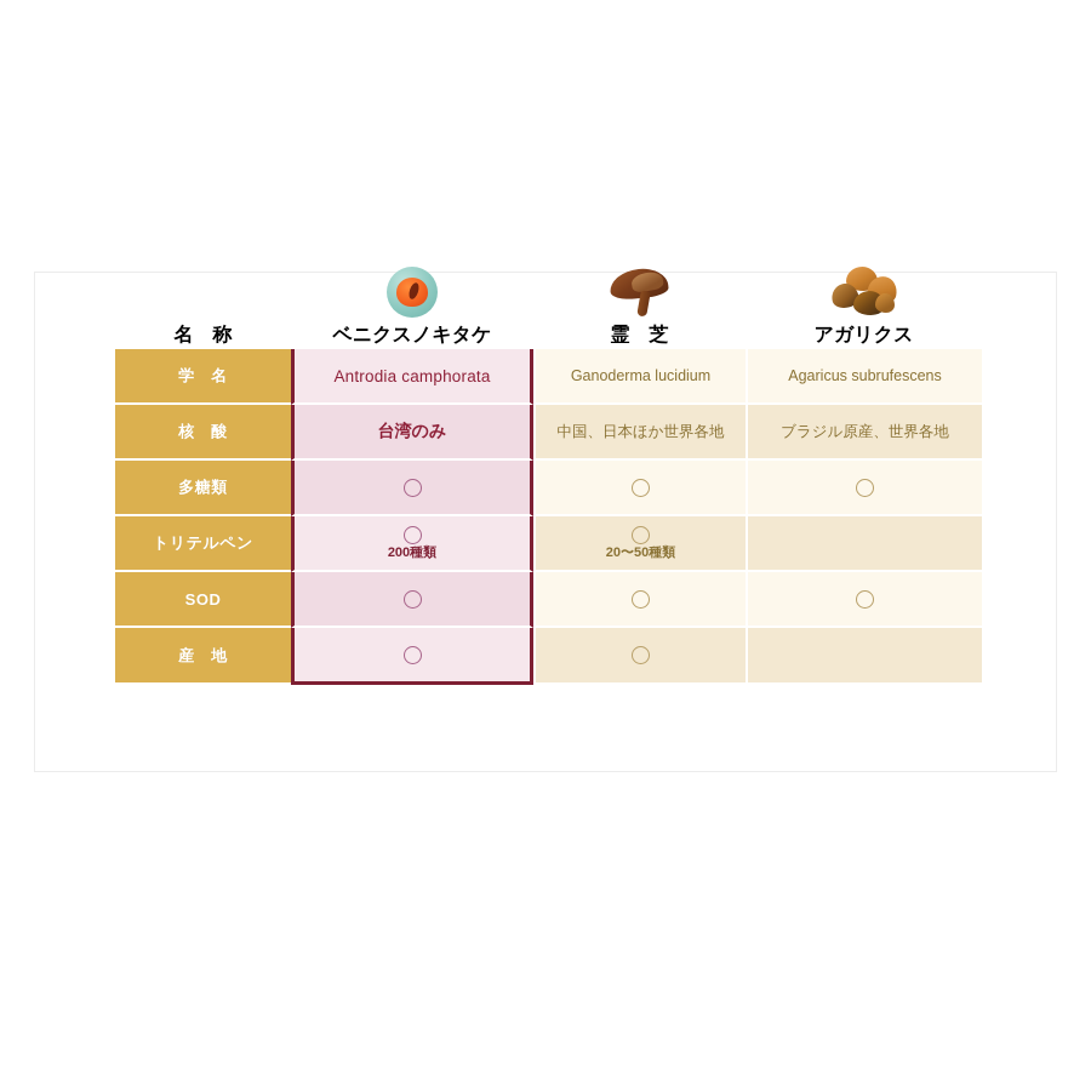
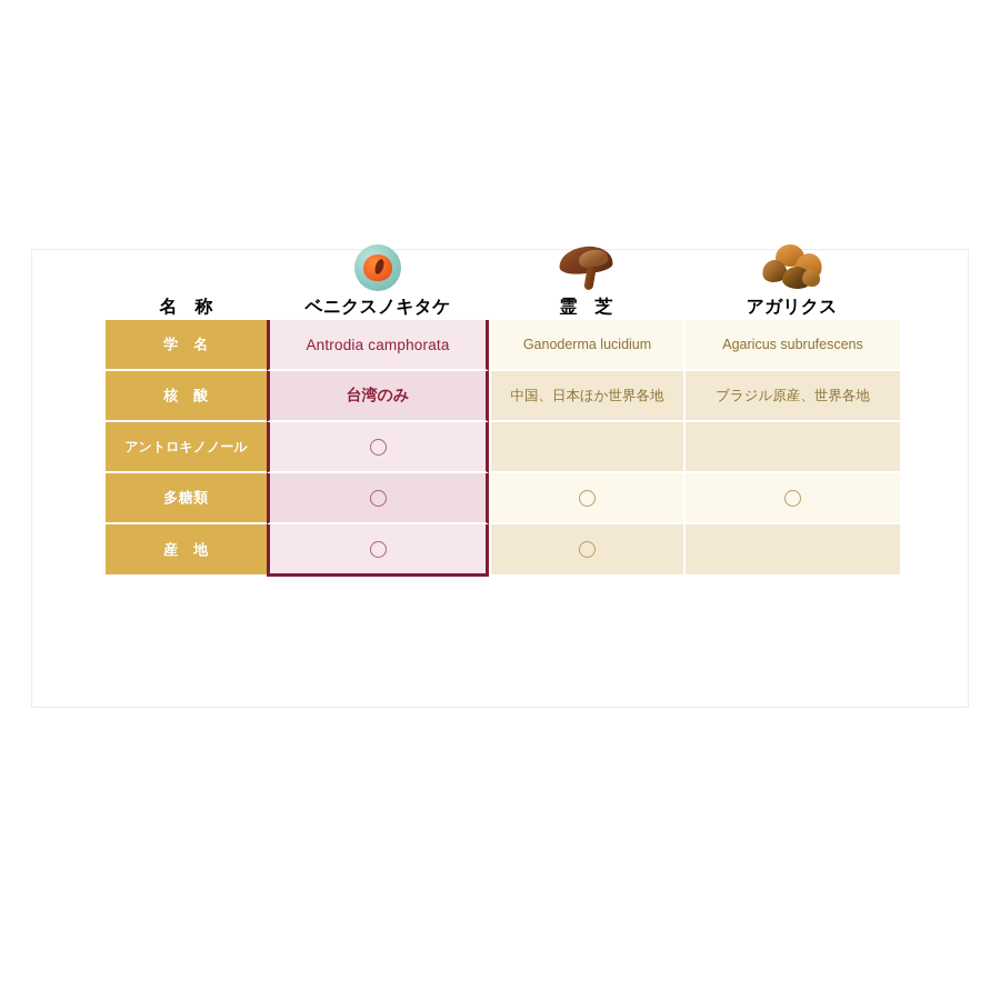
  名 称	ベニクスノキタケ	霊 芝	アガリクス
  学 名	Antrodia camphorata	Ganoderma lucidium	Agaricus subrufescens
  核 酸	台湾のみ	中国、日本ほか世界各地	ブラジル原産、世界各地
+ アントロキノノール
  多糖類
- トリテルペン	200種類	20〜50種類
- SOD
  産 地
